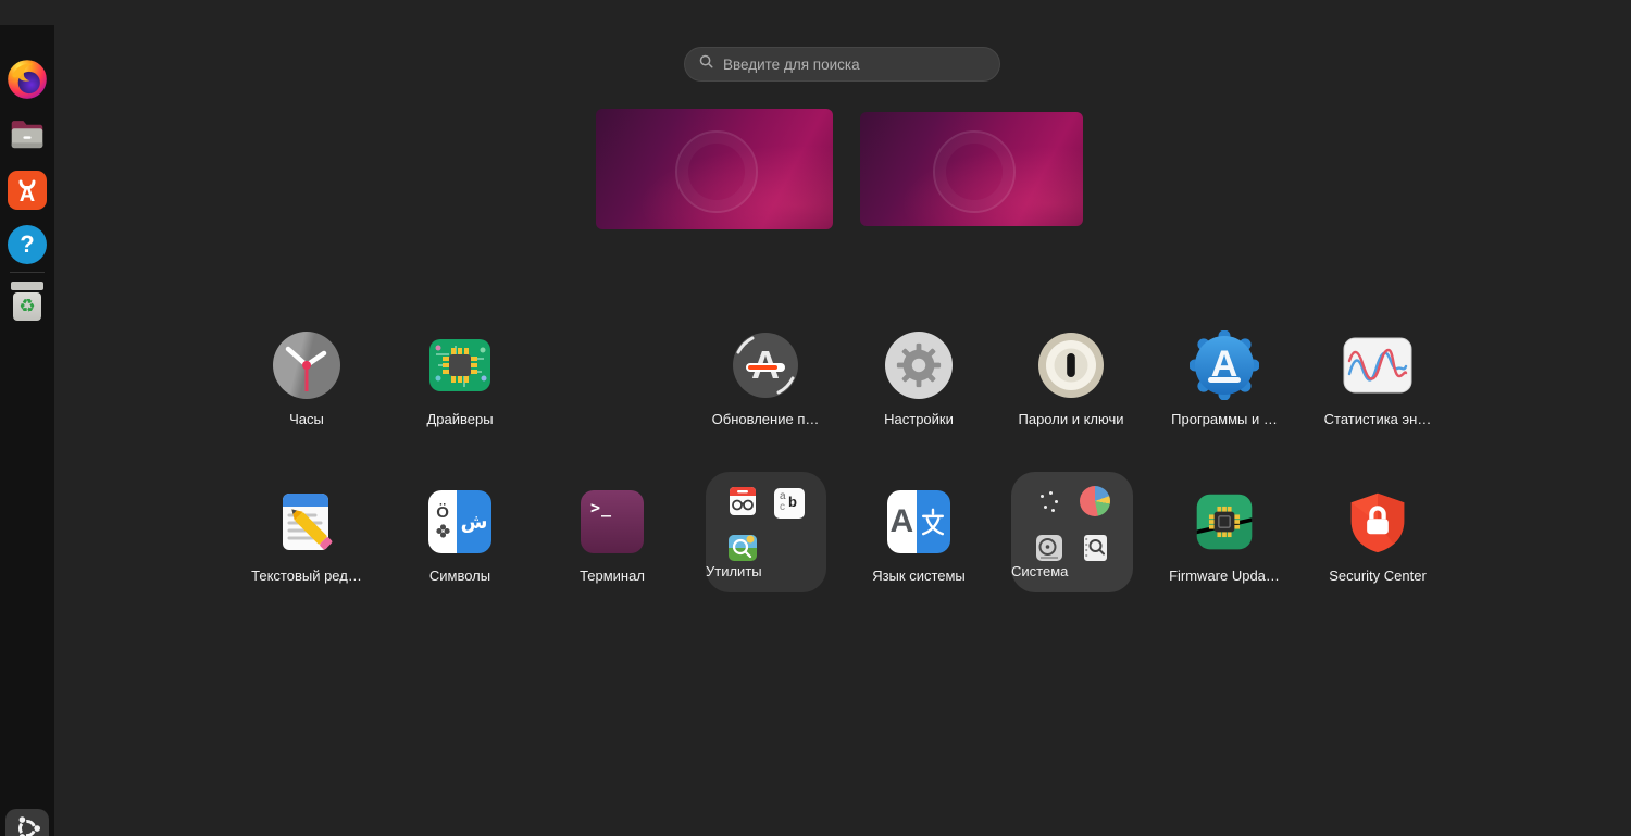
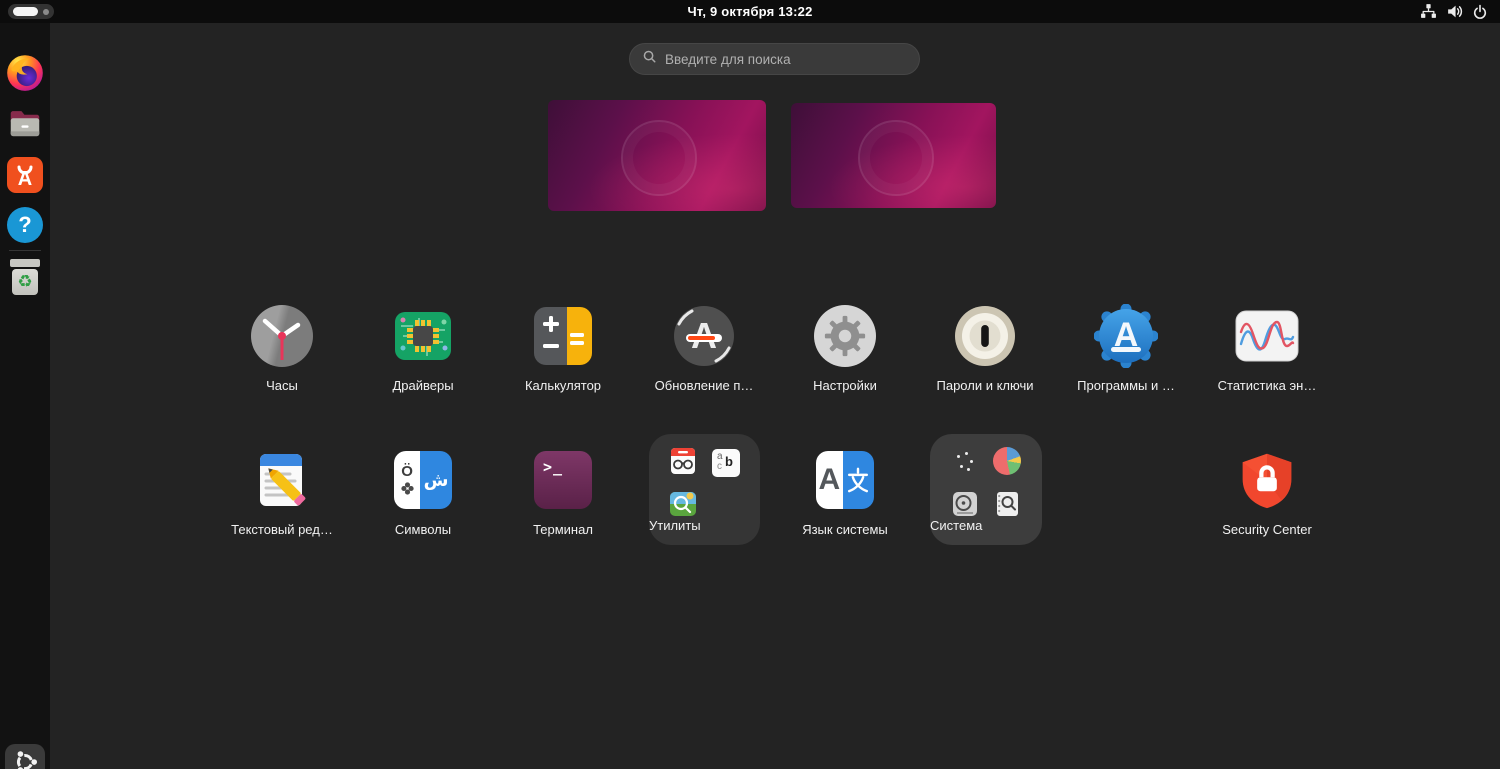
+ Чт, 9 октября 13:22
  A
  ?
  ♻
  Введите для поиска
  Часы
  Драйверы
+ Калькулятор
  Обновление п…
  Настройки
  Пароли и ключи
  A
  Программы и …
  Статистика эн…
  Текстовый ред…
  Ö
  ش
  Символы
  >_
  Терминал
  a
  c
  b
  Утилиты
  A
  Язык системы
  Система
- Firmware Upda…
  Security Center
